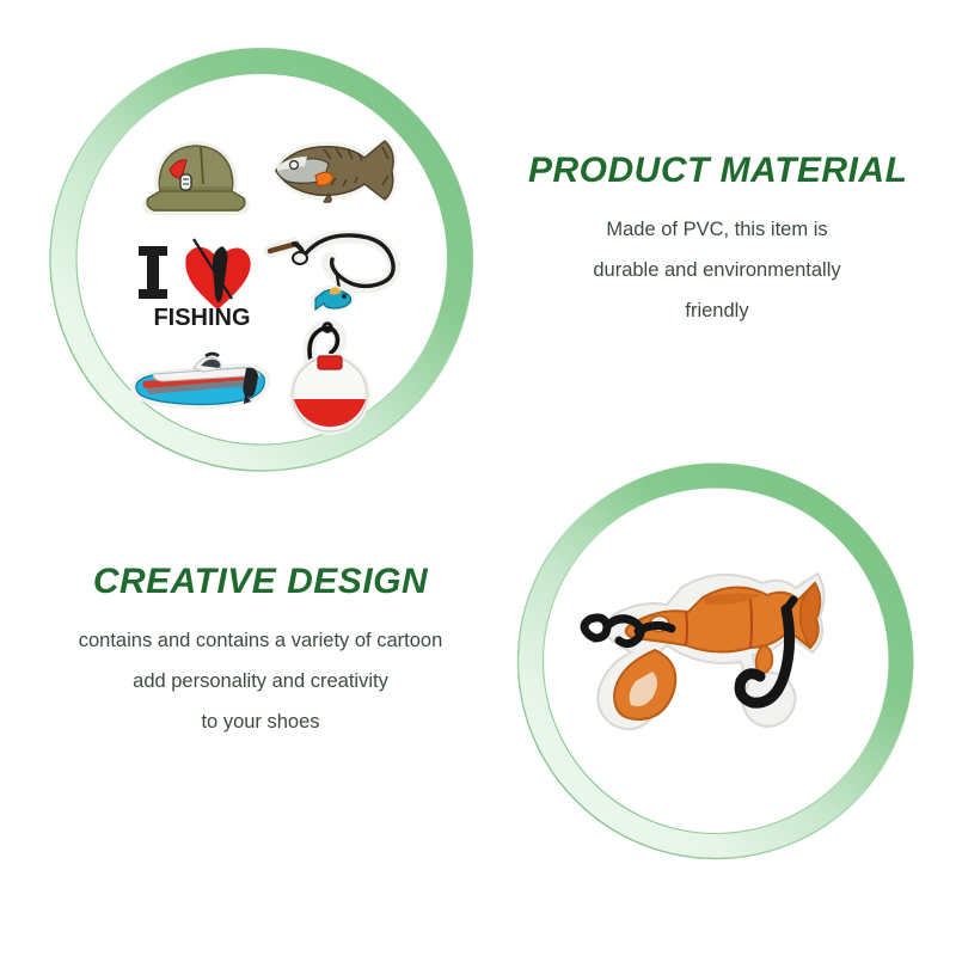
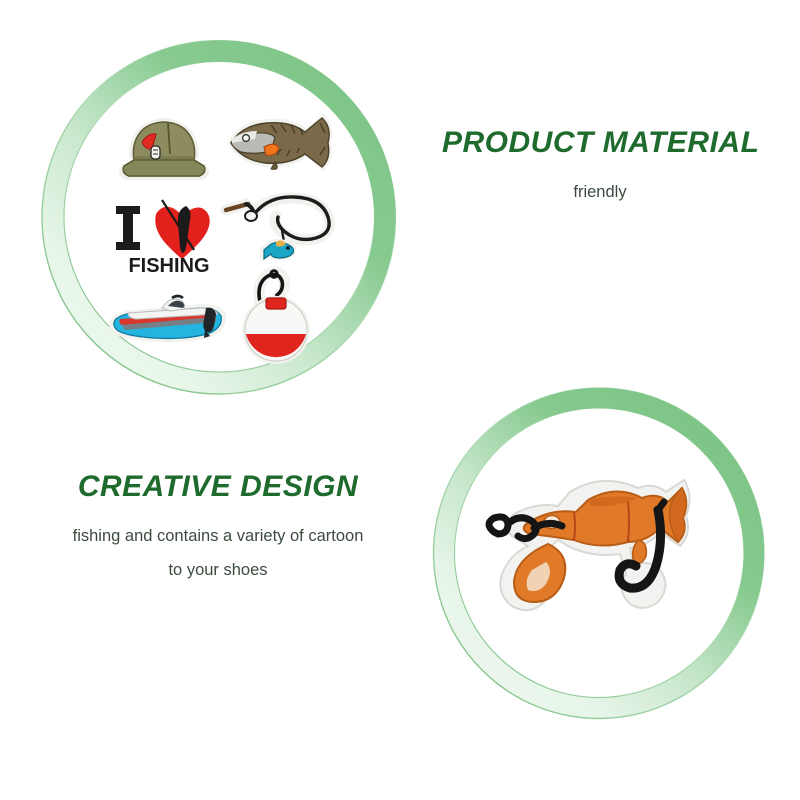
  FISHING
  PRODUCT MATERIAL
- Made of PVC, this item is
- durable and environmentally
  friendly
  CREATIVE DESIGN
- contains and contains a variety of cartoon
+ fishing and contains a variety of cartoon
- add personality and creativity
  to your shoes
